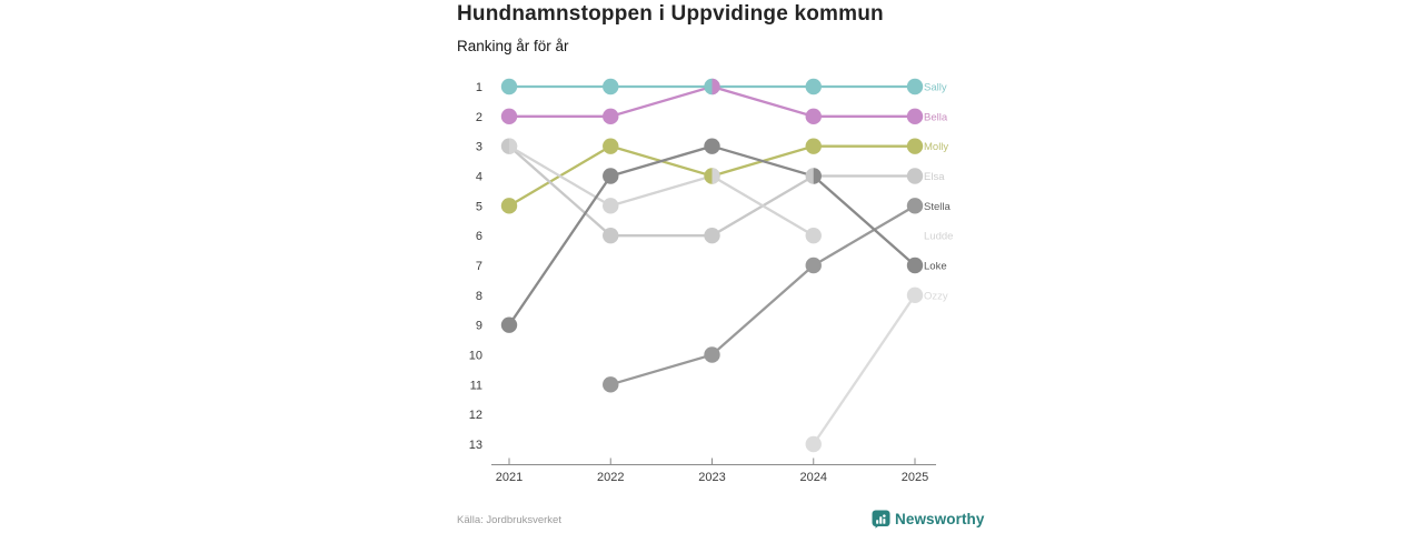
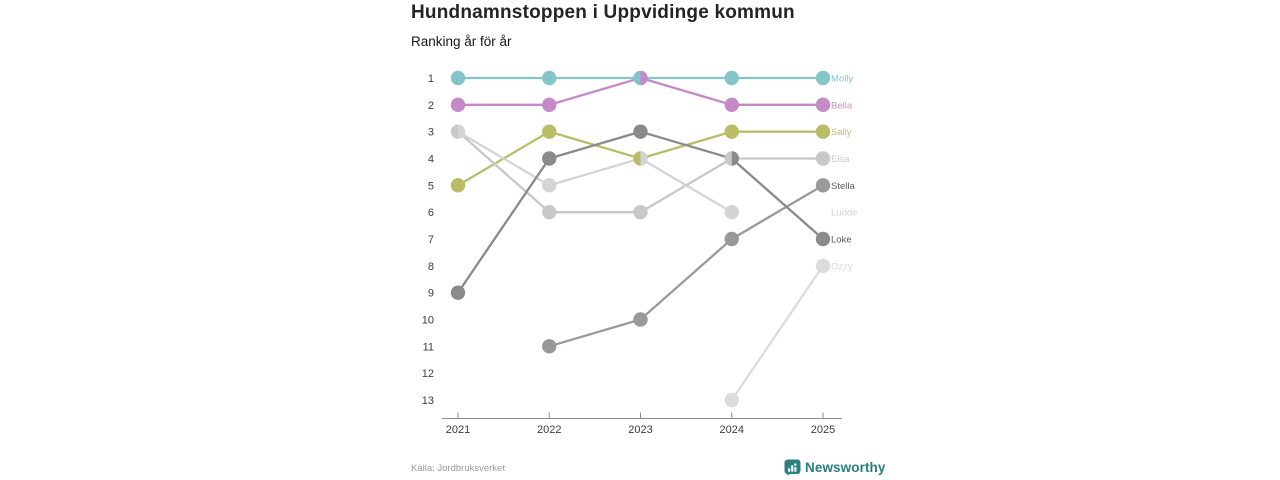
  Hundnamnstoppen i Uppvidinge kommun
  Ranking år för år
  2021
  2022
  2023
  2024
  2025
  1
  2
  3
  4
  5
  6
  7
  8
  9
  10
  11
  12
  13
- Sally
+ Molly
  Bella
- Molly
+ Sally
  Elsa
  Stella
  Ludde
  Loke
  Ozzy
  Källa: Jordbruksverket
  Newsworthy
